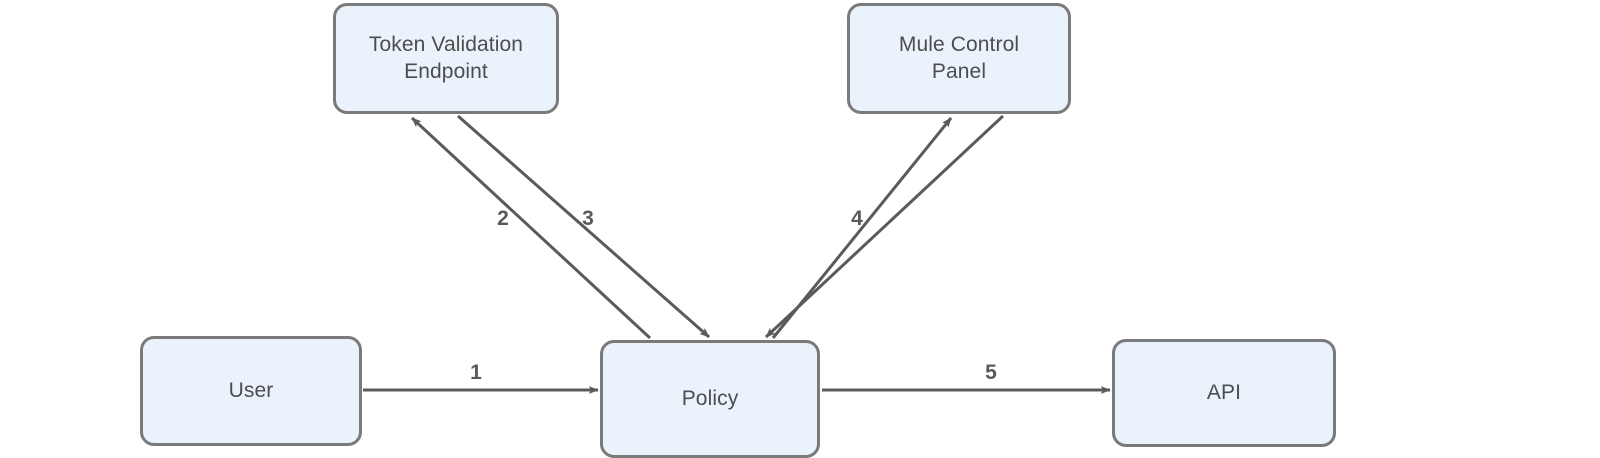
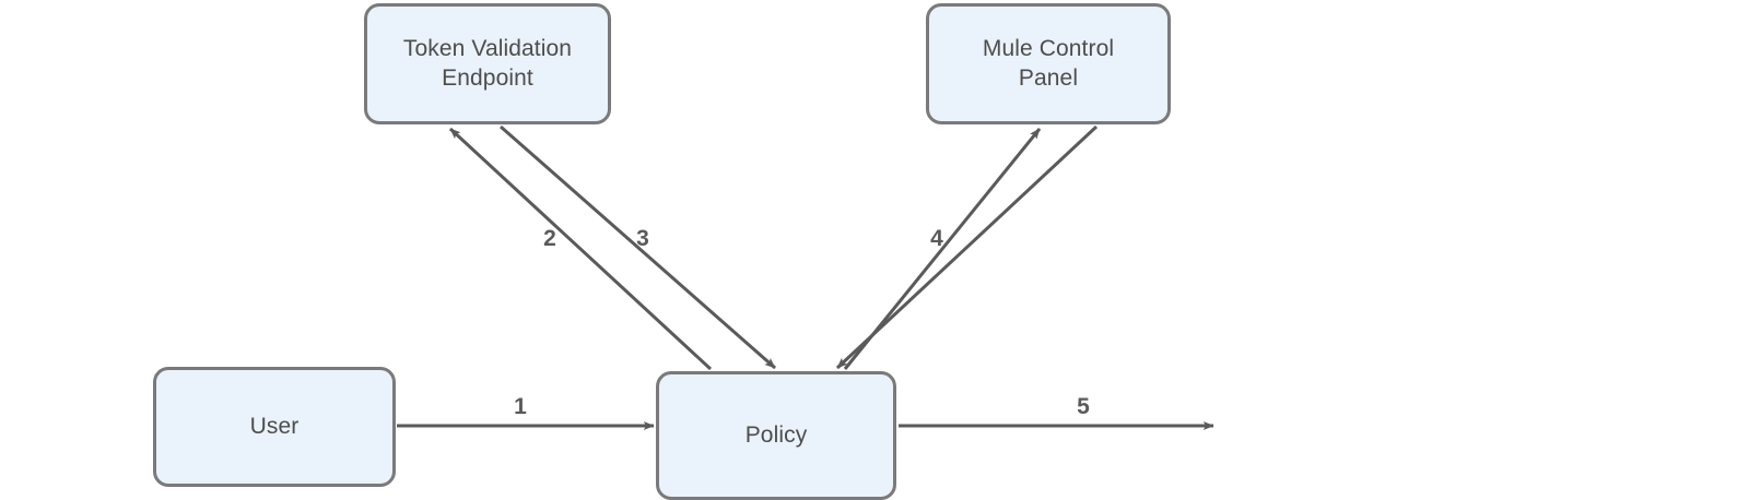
  Token Validation
  Endpoint
  Mule Control
  Panel
  User
  Policy
- API
  1
  2
  3
  4
  5
